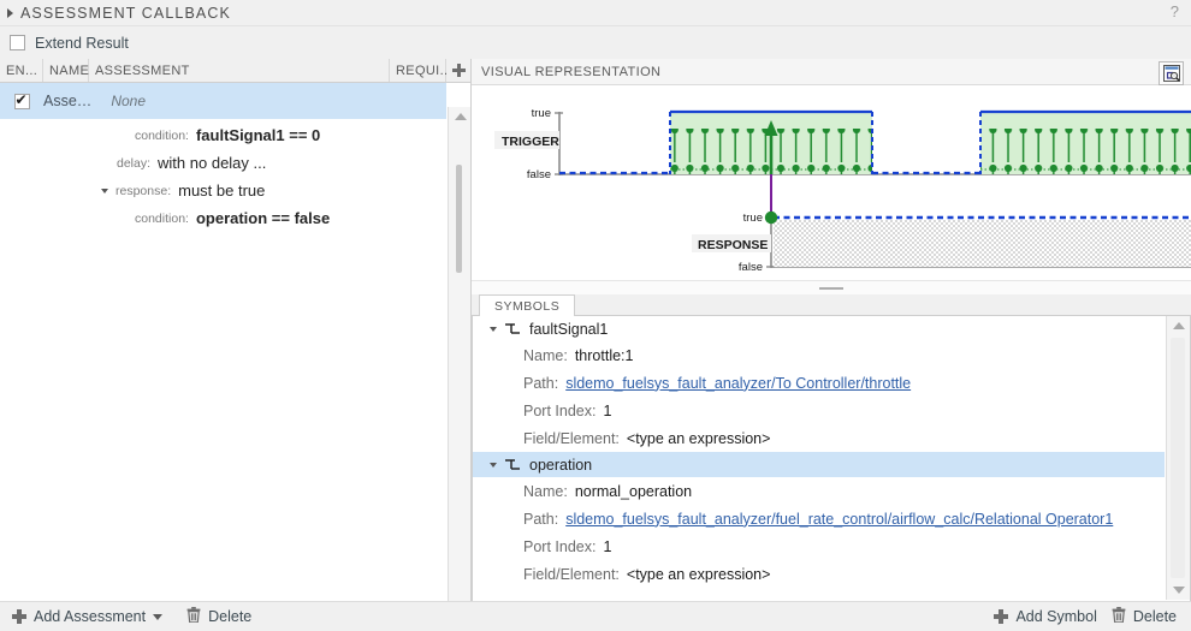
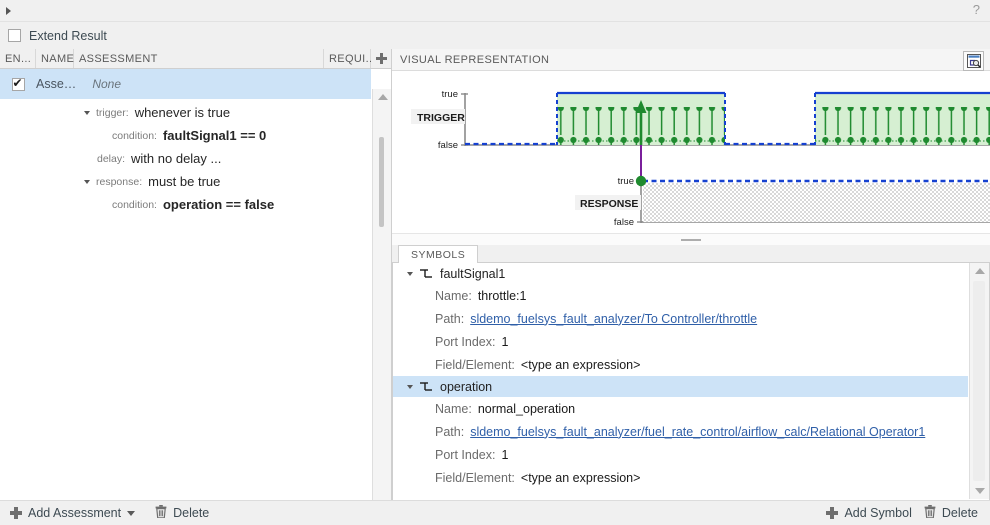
- ASSESSMENT CALLBACK
  ?
  Extend Result
  EN...
  NAME
  ASSESSMENT
  REQUI.
  Asse…
  None
+ trigger:
+ whenever is true
  condition:
  faultSignal1 == 0
  delay:
  with no delay ...
  response:
  must be true
  condition:
  operation == false
  VISUAL REPRESENTATION
  true
  false
  TRIGGER
  true
  false
  RESPONSE
  SYMBOLS
  faultSignal1
  Name:
  throttle:1
  Path:
  sldemo_fuelsys_fault_analyzer/To Controller/throttle
  Port Index:
  1
  Field/Element:
  <type an expression>
  operation
  Name:
  normal_operation
  Path:
  sldemo_fuelsys_fault_analyzer/fuel_rate_control/airflow_calc/Relational Operator1
  Port Index:
  1
  Field/Element:
  <type an expression>
  Add Assessment
  Delete
  Add Symbol
  Delete
